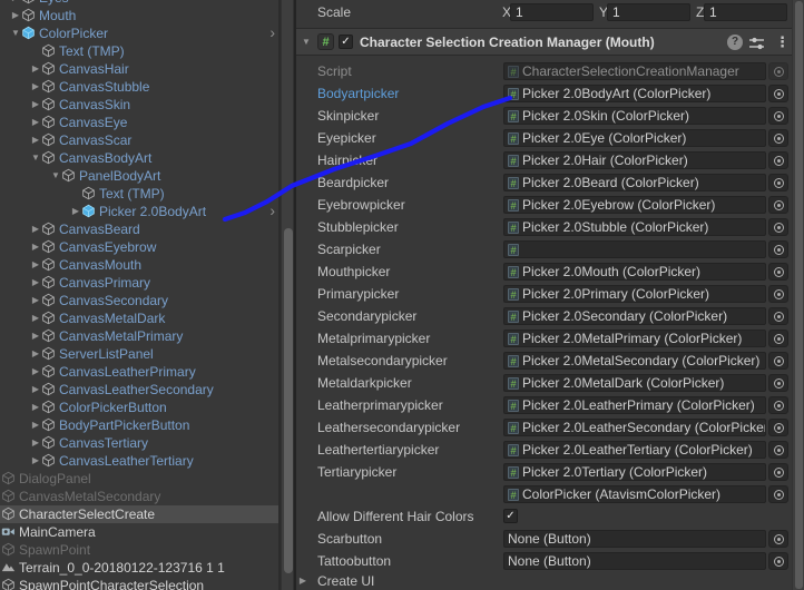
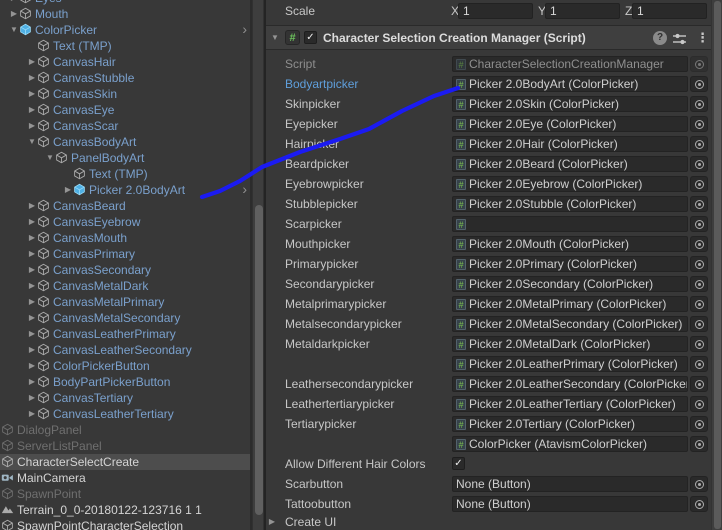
  ▶
  Mouth
  ▼
  ColorPicker
  ›
  Text (TMP)
  ▶
  CanvasHair
  ▶
  CanvasStubble
  ▶
  CanvasSkin
  ▶
  CanvasEye
  ▶
  CanvasScar
  ▼
  CanvasBodyArt
  ▼
  PanelBodyArt
  Text (TMP)
  ▶
  Picker 2.0BodyArt
  ›
  ▶
  CanvasBeard
  ▶
  CanvasEyebrow
  ▶
  CanvasMouth
  ▶
  CanvasPrimary
  ▶
  CanvasSecondary
  ▶
  CanvasMetalDark
  ▶
  CanvasMetalPrimary
  ▶
- ServerListPanel
+ CanvasMetalSecondary
  ▶
  CanvasLeatherPrimary
  ▶
  CanvasLeatherSecondary
  ▶
  ColorPickerButton
  ▶
  BodyPartPickerButton
  ▶
  CanvasTertiary
  ▶
  CanvasLeatherTertiary
  DialogPanel
- CanvasMetalSecondary
+ ServerListPanel
  CharacterSelectCreate
  MainCamera
  SpawnPoint
  Terrain_0_0-20180122-123716 1 1
  SpawnPointCharacterSelection
  Scale
  X
  1
  Y
  1
  Z
  1
  ▼
  #
  ✓
- Character Selection Creation Manager (Mouth)
+ Character Selection Creation Manager (Script)
  ?
  ⋮
  Script
  #
  CharacterSelectionCreationManager
  Bodyartpicker
  #
  Picker 2.0BodyArt (ColorPicker)
  Skinpicker
  #
  Picker 2.0Skin (ColorPicker)
  Eyepicker
  #
  Picker 2.0Eye (ColorPicker)
  Hairpier
  #
  Picker 2.0Hair (ColorPicker)
  Beardpicker
  #
  Picker 2.0Beard (ColorPicker)
  Eyebrowpicker
  #
  Picker 2.0Eyebrow (ColorPicker)
  Stubblepicker
  #
  Picker 2.0Stubble (ColorPicker)
  Scarpicker
  #
  Mouthpicker
  #
  Picker 2.0Mouth (ColorPicker)
  Primarypicker
  #
  Picker 2.0Primary (ColorPicker)
  Secondarypicker
  #
  Picker 2.0Secondary (ColorPicker)
  Metalprimarypicker
  #
  Picker 2.0MetalPrimary (ColorPicker)
  Metalsecondarypicker
  #
  Picker 2.0MetalSecondary (ColorPicker)
  Metaldarkpicker
  #
  Picker 2.0MetalDark (ColorPicker)
- Leatherprimarypicker
  #
  Picker 2.0LeatherPrimary (ColorPicker)
  Leathersecondarypicker
  #
  Picker 2.0LeatherSecondary (ColorPicke
  Leathertertiarypicker
  #
  Picker 2.0LeatherTertiary (ColorPicker)
  Tertiarypicker
  #
  Picker 2.0Tertiary (ColorPicker)
  #
  ColorPicker (AtavismColorPicker)
  Allow Different Hair Colors
  ✓
  Scarbutton
  None (Button)
  Tattoobutton
  None (Button)
  ▶
  Create UI
